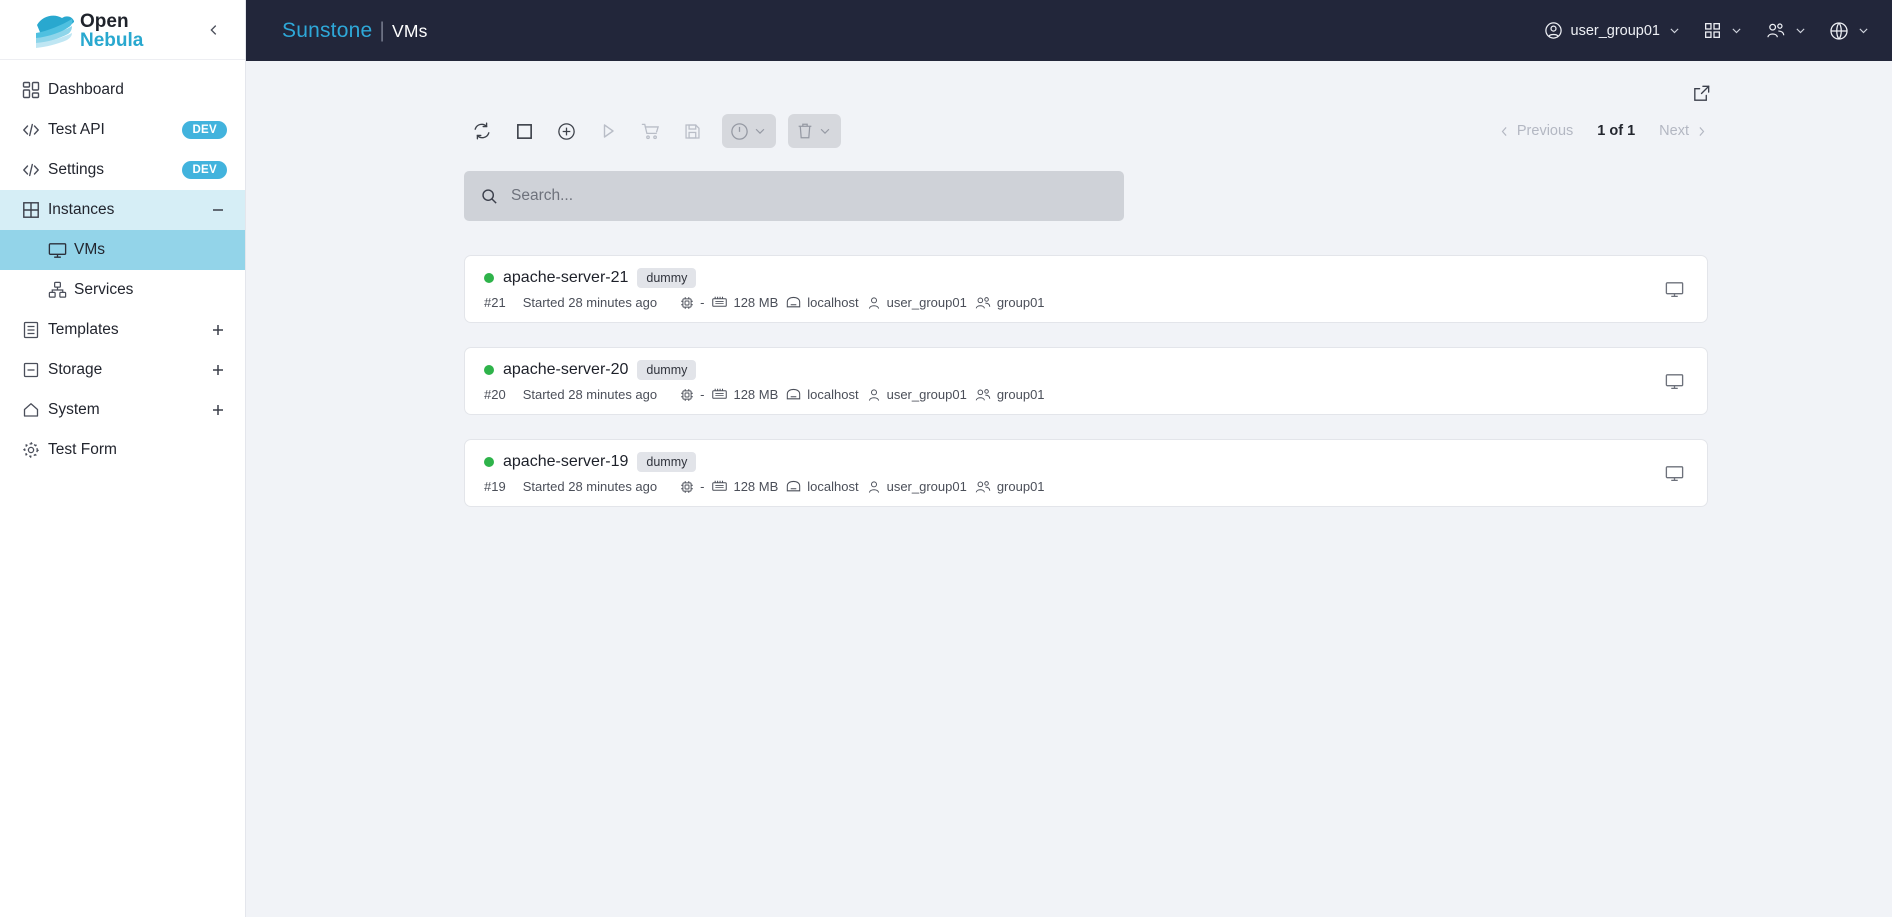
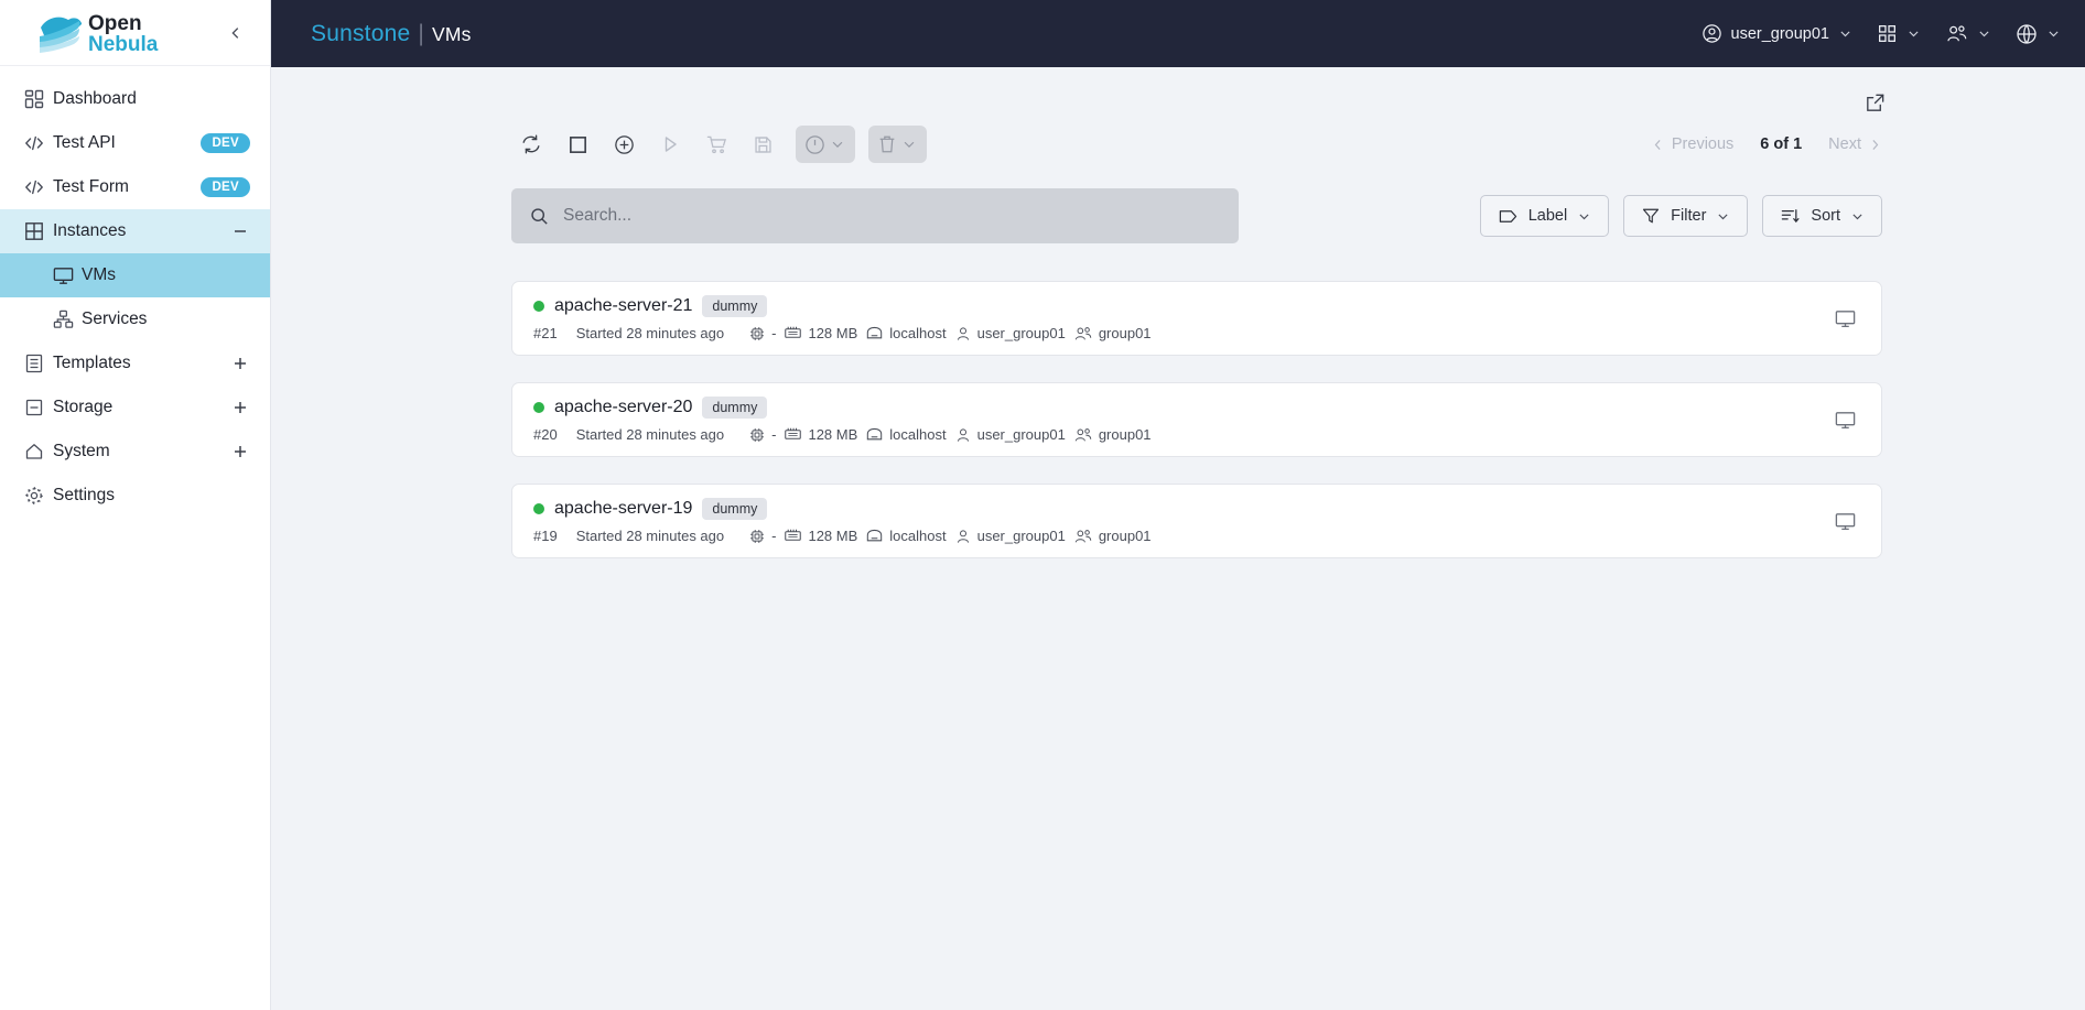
  Open
  Nebula
  Dashboard
  Test API
  DEV
- Settings
+ Test Form
  DEV
  Instances
  VMs
  Services
  Templates
  Storage
  System
- Test Form
+ Settings
  Sunstone | VMs
  user_group01
  Previous
- 1 of 1
+ 6 of 1
  Next
  Search...
+ Label
+ Filter
+ Sort
  apache-server-21
  dummy
  #21
  Started 28 minutes ago
  -
  128 MB
  localhost
  user_group01
  group01
  apache-server-20
  dummy
  #20
  Started 28 minutes ago
  -
  128 MB
  localhost
  user_group01
  group01
  apache-server-19
  dummy
  #19
  Started 28 minutes ago
  -
  128 MB
  localhost
  user_group01
  group01
